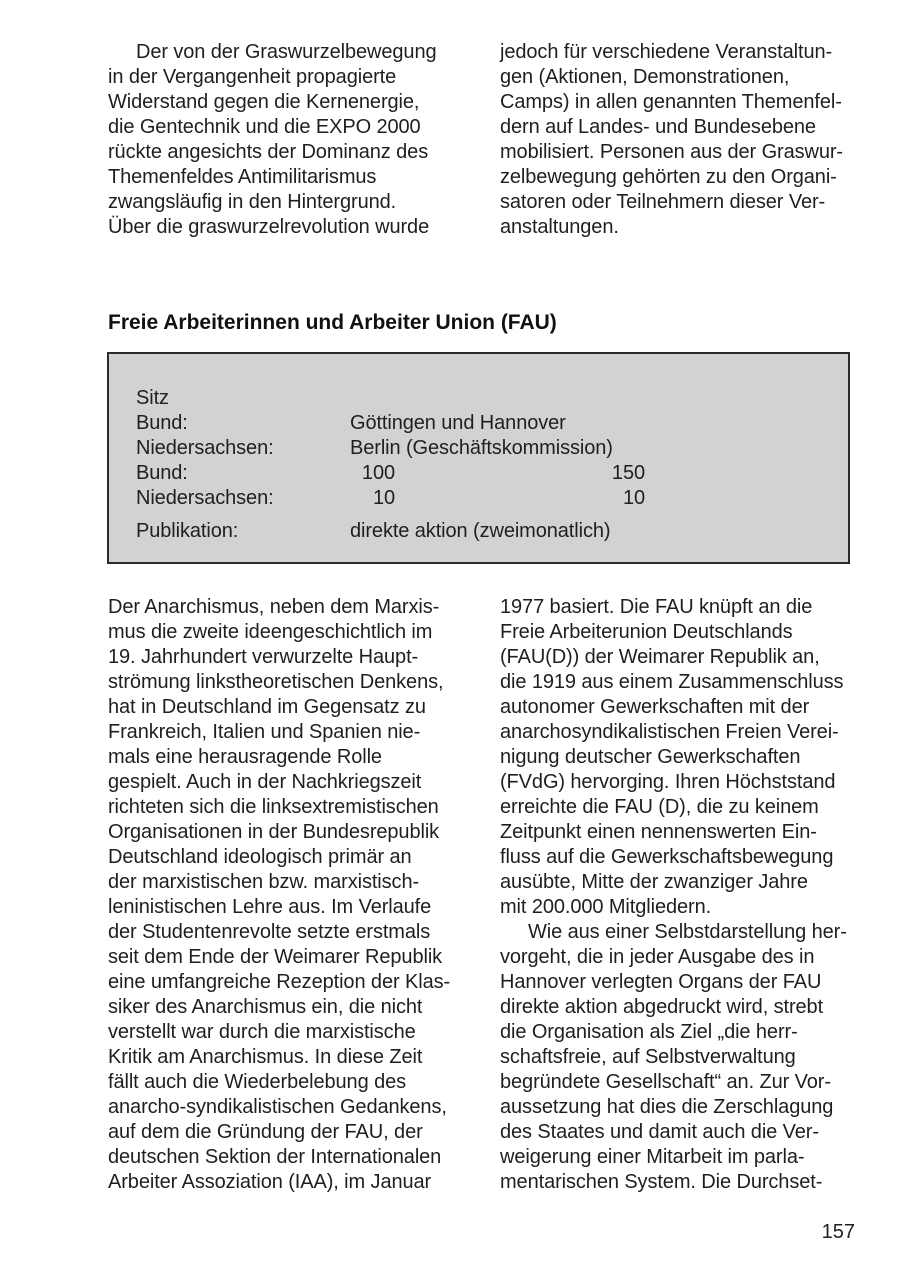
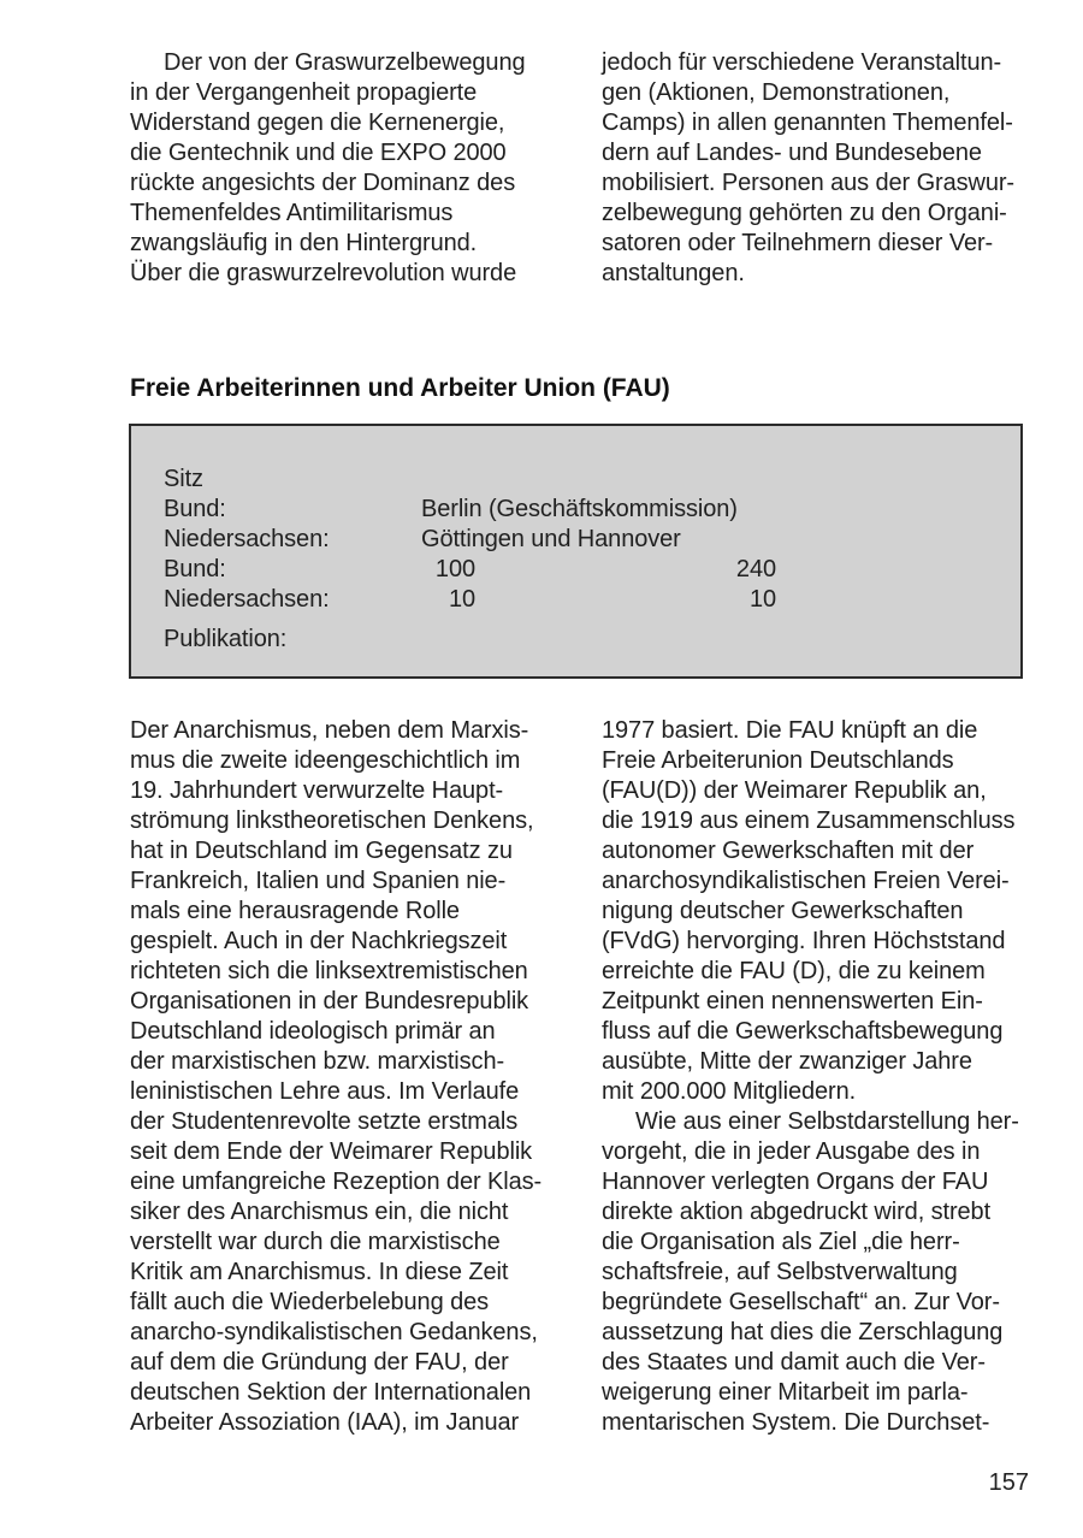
  Der von der Graswurzelbewegung
  in der Vergangenheit propagierte
  Widerstand gegen die Kernenergie,
  die Gentechnik und die EXPO 2000
  rückte angesichts der Dominanz des
  Themenfeldes Antimilitarismus
  zwangsläufig in den Hintergrund.
  Über die graswurzelrevolution wurde
  jedoch für verschiedene Veranstaltun-
  gen (Aktionen, Demonstrationen,
  Camps) in allen genannten Themenfel-
  dern auf Landes- und Bundesebene
  mobilisiert. Personen aus der Graswur-
  zelbewegung gehörten zu den Organi-
  satoren oder Teilnehmern dieser Ver-
  anstaltungen.
  Freie Arbeiterinnen und Arbeiter Union (FAU)
  Sitz
  Bund:
- Göttingen und Hannover
+ Berlin (Geschäftskommission)
  Niedersachsen:
- Berlin (Geschäftskommission)
+ Göttingen und Hannover
  Bund:
  100
- 150
+ 240
  Niedersachsen:
  10
  10
  Publikation:
- direkte aktion (zweimonatlich)
  Der Anarchismus, neben dem Marxis-
  mus die zweite ideengeschichtlich im
  19. Jahrhundert verwurzelte Haupt-
  strömung linkstheoretischen Denkens,
  hat in Deutschland im Gegensatz zu
  Frankreich, Italien und Spanien nie-
  mals eine herausragende Rolle
  gespielt. Auch in der Nachkriegszeit
  richteten sich die linksextremistischen
  Organisationen in der Bundesrepublik
  Deutschland ideologisch primär an
  der marxistischen bzw. marxistisch-
  leninistischen Lehre aus. Im Verlaufe
  der Studentenrevolte setzte erstmals
  seit dem Ende der Weimarer Republik
  eine umfangreiche Rezeption der Klas-
  siker des Anarchismus ein, die nicht
  verstellt war durch die marxistische
  Kritik am Anarchismus. In diese Zeit
  fällt auch die Wiederbelebung des
  anarcho-syndikalistischen Gedankens,
  auf dem die Gründung der FAU, der
  deutschen Sektion der Internationalen
  Arbeiter Assoziation (IAA), im Januar
  1977 basiert. Die FAU knüpft an die
  Freie Arbeiterunion Deutschlands
  (FAU(D)) der Weimarer Republik an,
  die 1919 aus einem Zusammenschluss
  autonomer Gewerkschaften mit der
  anarchosyndikalistischen Freien Verei-
  nigung deutscher Gewerkschaften
  (FVdG) hervorging. Ihren Höchststand
  erreichte die FAU (D), die zu keinem
  Zeitpunkt einen nennenswerten Ein-
  fluss auf die Gewerkschaftsbewegung
  ausübte, Mitte der zwanziger Jahre
  mit 200.000 Mitgliedern.
  Wie aus einer Selbstdarstellung her-
  vorgeht, die in jeder Ausgabe des in
  Hannover verlegten Organs der FAU
  direkte aktion abgedruckt wird, strebt
  die Organisation als Ziel „die herr-
  schaftsfreie, auf Selbstverwaltung
  begründete Gesellschaft“ an. Zur Vor-
  aussetzung hat dies die Zerschlagung
  des Staates und damit auch die Ver-
  weigerung einer Mitarbeit im parla-
  mentarischen System. Die Durchset-
  157
